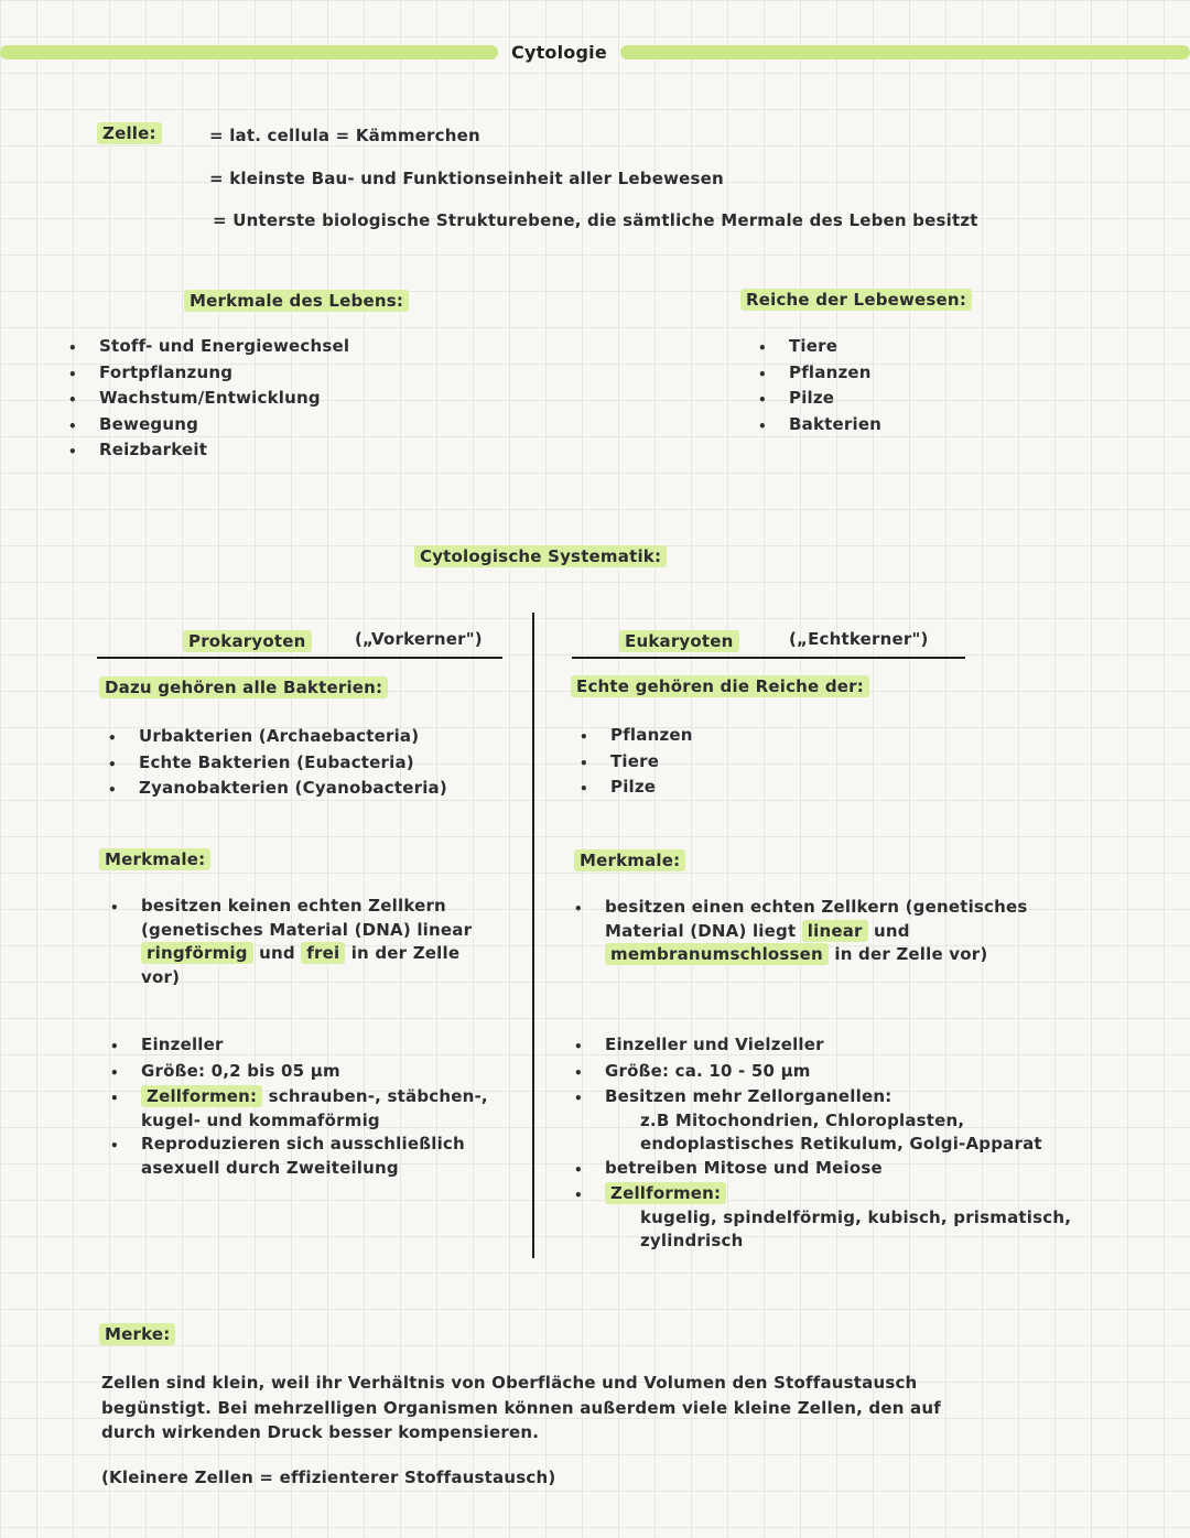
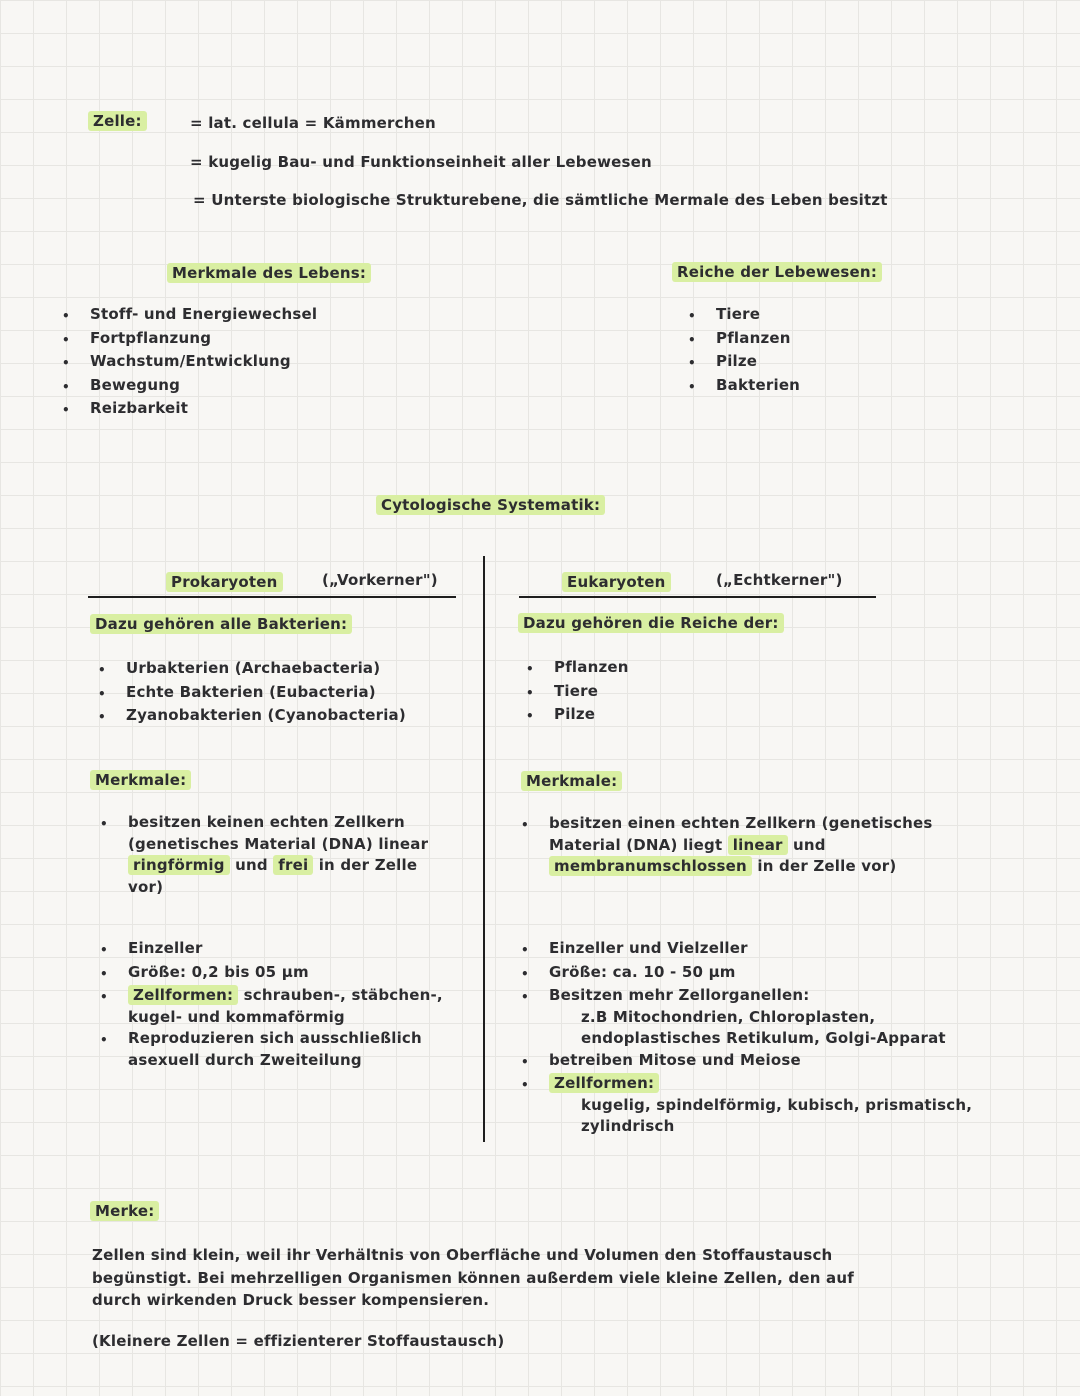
- Cytologie
  Zelle:
  = lat. cellula = Kämmerchen
- = kleinste Bau- und Funktionseinheit aller Lebewesen
+ = kugelig Bau- und Funktionseinheit aller Lebewesen
  = Unterste biologische Strukturebene, die sämtliche Mermale des Leben besitzt
  Merkmale des Lebens:
  Reiche der Lebewesen:
  •
  Stoff- und Energiewechsel
  •
  Fortpflanzung
  •
  Wachstum/Entwicklung
  •
  Bewegung
  •
  Reizbarkeit
  •
  Tiere
  •
  Pflanzen
  •
  Pilze
  •
  Bakterien
  Cytologische Systematik:
  Prokaryoten
  („Vorkerner")
  Eukaryoten
  („Echtkerner")
  Dazu gehören alle Bakterien:
- Echte gehören die Reiche der:
+ Dazu gehören die Reiche der:
  •
  Urbakterien (Archaebacteria)
  •
  Echte Bakterien (Eubacteria)
  •
  Zyanobakterien (Cyanobacteria)
  •
  Pflanzen
  •
  Tiere
  •
  Pilze
  Merkmale:
  Merkmale:
  •
  besitzen keinen echten Zellkern (genetisches Material (DNA) linear ringförmig und frei in der Zelle vor)
  •
  besitzen einen echten Zellkern (genetisches Material (DNA) liegt linear und membranumschlossen in der Zelle vor)
  •
  Einzeller
  •
  Größe: 0,2 bis 05 μm
  •
  Zellformen: schrauben-, stäbchen-, kugel- und kommaförmig
  •
  Reproduzieren sich ausschließlich asexuell durch Zweiteilung
  •
  Einzeller und Vielzeller
  •
  Größe: ca. 10 - 50 μm
  •
  Besitzen mehr Zellorganellen:
  z.B Mitochondrien, Chloroplasten,
  endoplastisches Retikulum, Golgi-Apparat
  •
  betreiben Mitose und Meiose
  •
  Zellformen:
  kugelig, spindelförmig, kubisch, prismatisch, zylindrisch
  Merke:
  Zellen sind klein, weil ihr Verhältnis von Oberfläche und Volumen den Stoffaustausch begünstigt. Bei mehrzelligen Organismen können außerdem viele kleine Zellen, den auf durch wirkenden Druck besser kompensieren.
  (Kleinere Zellen = effizienterer Stoffaustausch)
